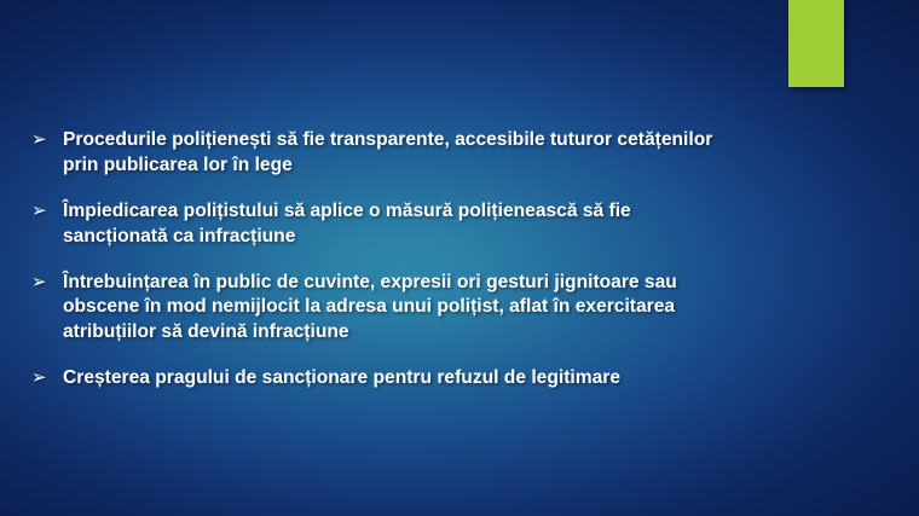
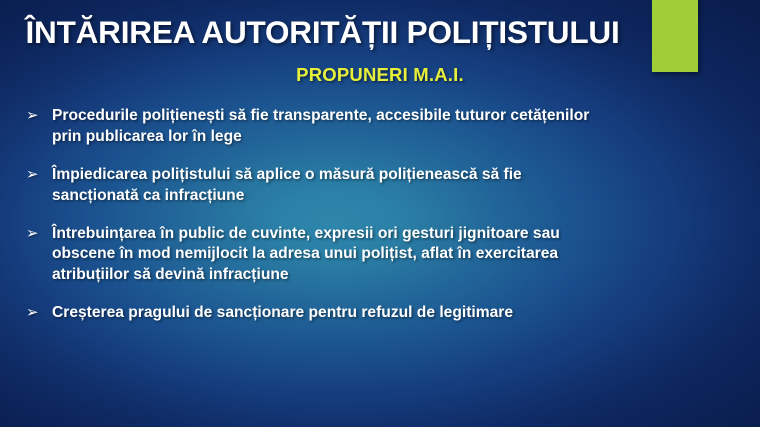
+ ÎNTĂRIREA AUTORITĂȚII POLIȚISTULUI
+ PROPUNERI M.A.I.
  ➢
  Procedurile polițienești să fie transparente, accesibile tuturor cetățenilor
  prin publicarea lor în lege
  ➢
  Împiedicarea polițistului să aplice o măsură polițienească să fie
  sancționată ca infracțiune
  ➢
  Întrebuințarea în public de cuvinte, expresii ori gesturi jignitoare sau
  obscene în mod nemijlocit la adresa unui polițist, aflat în exercitarea
  atribuțiilor să devină infracțiune
  ➢
  Creșterea pragului de sancționare pentru refuzul de legitimare
